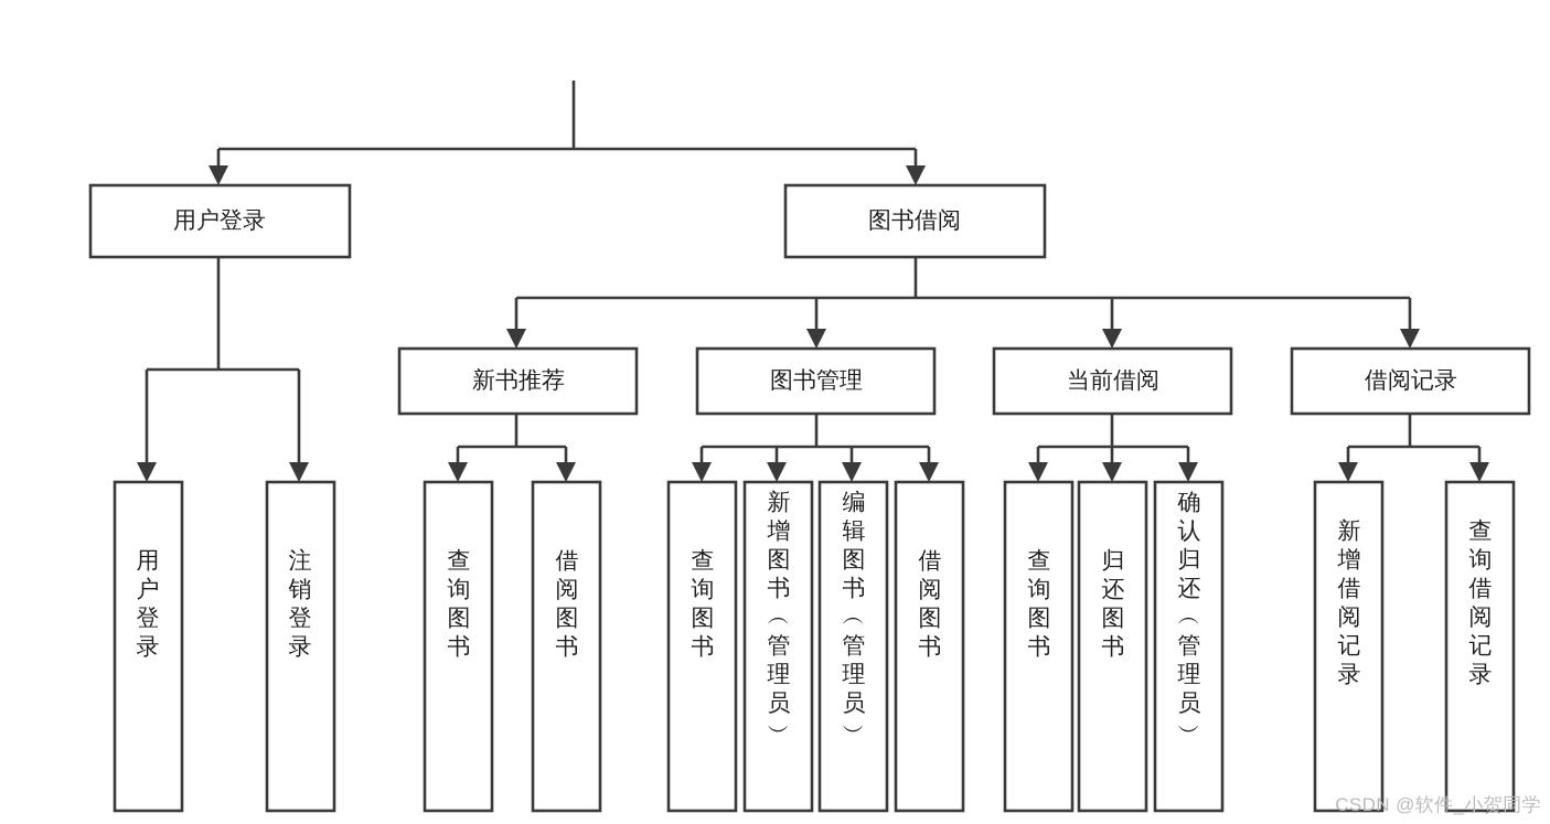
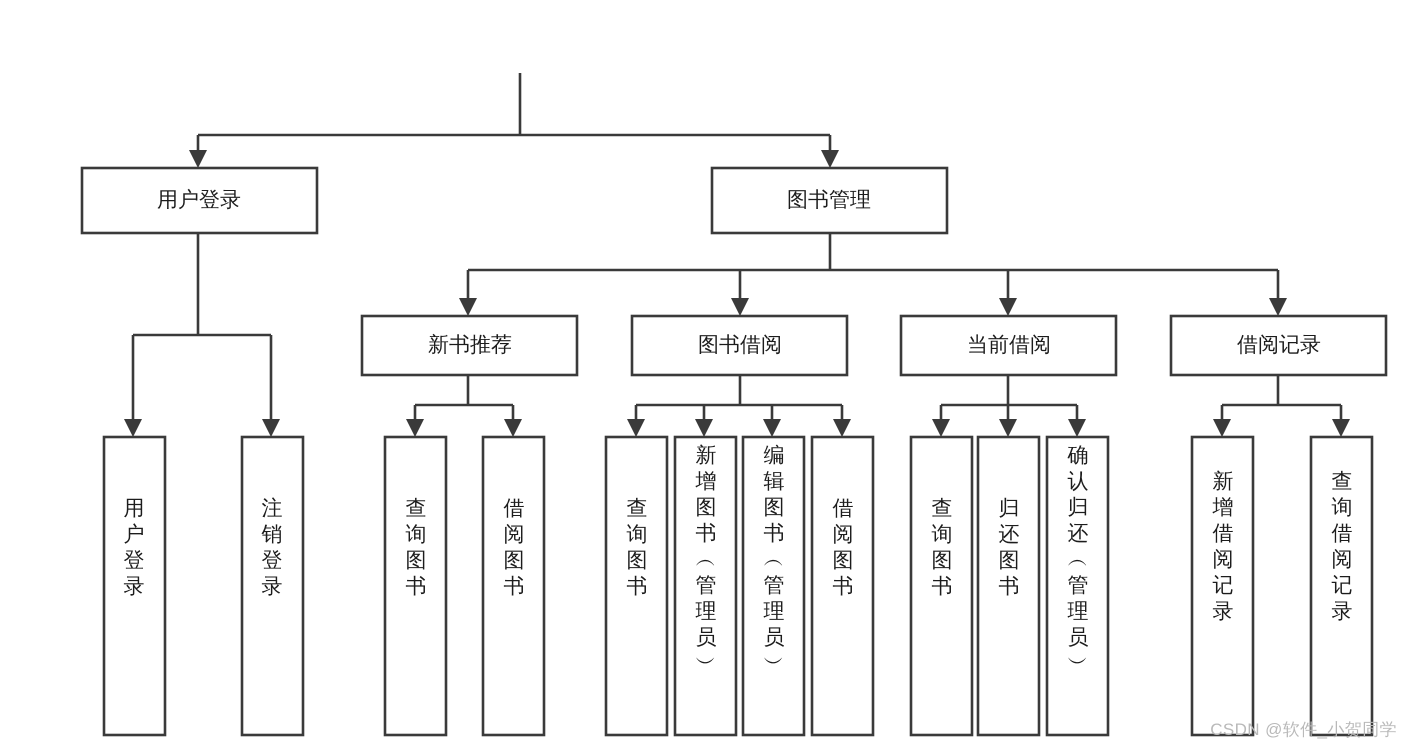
  用户登录
- 图书借阅
+ 图书管理
  新书推荐
- 图书管理
+ 图书借阅
  当前借阅
  借阅记录
  用户登录
  注销登录
  查询图书
  借阅图书
  查询图书
  新增图书 ︵ 管理员 ︶
  编辑图书 ︵ 管理员 ︶
  借阅图书
  查询图书
  归还图书
  确认归还 ︵ 管理员 ︶
  新增借阅记录
  查询借阅记录
  CSDN @软件_小贺同学
